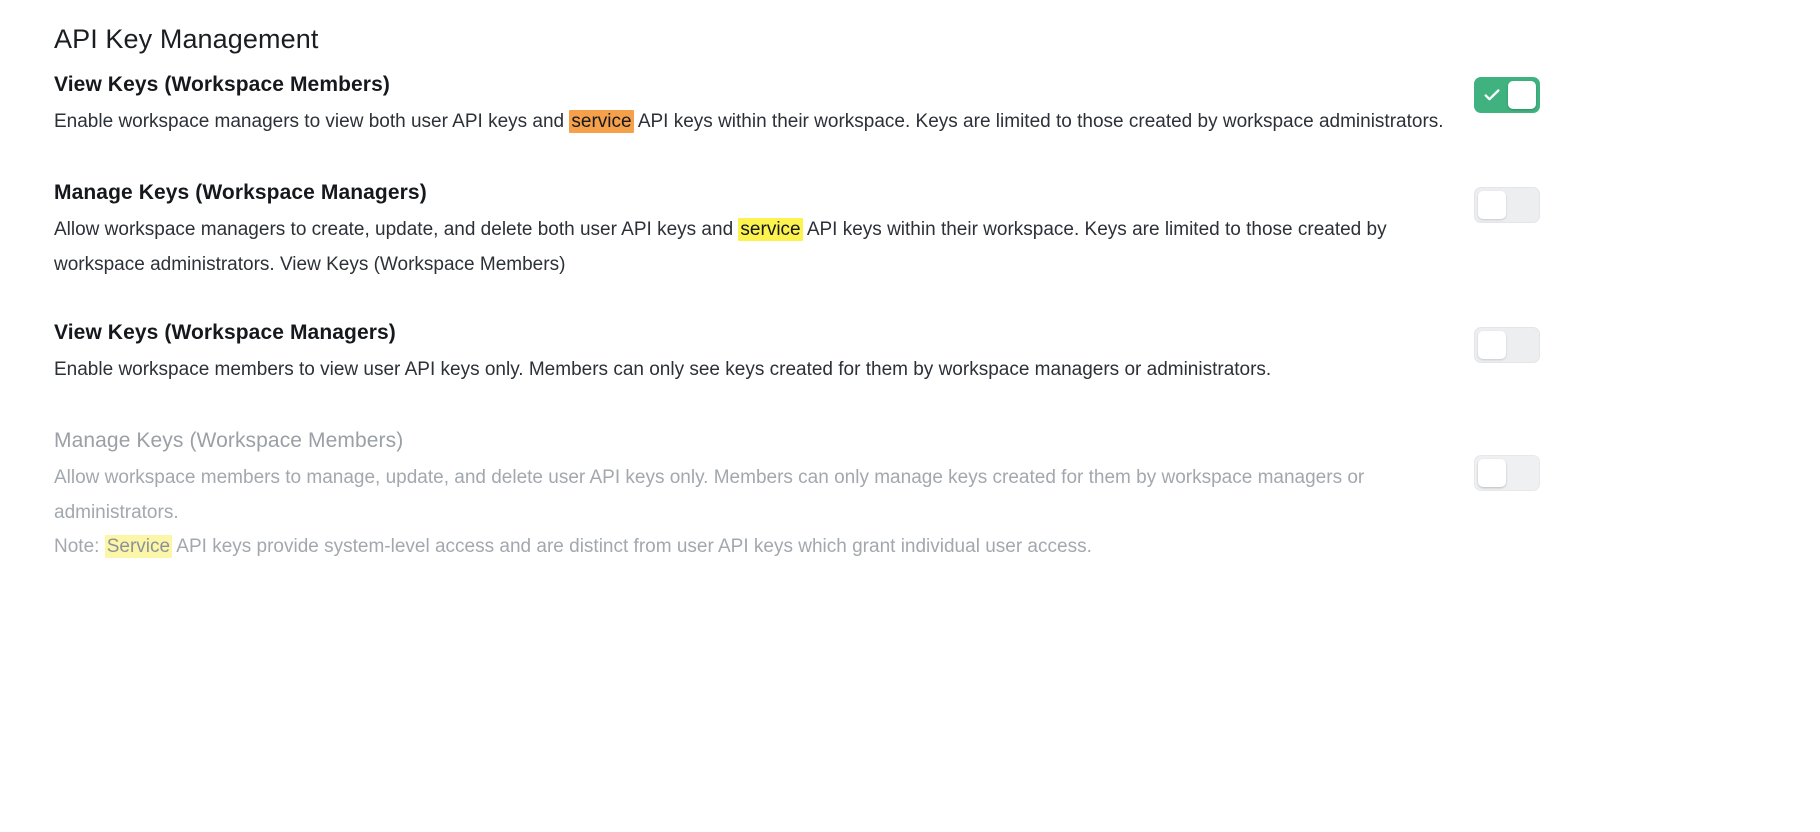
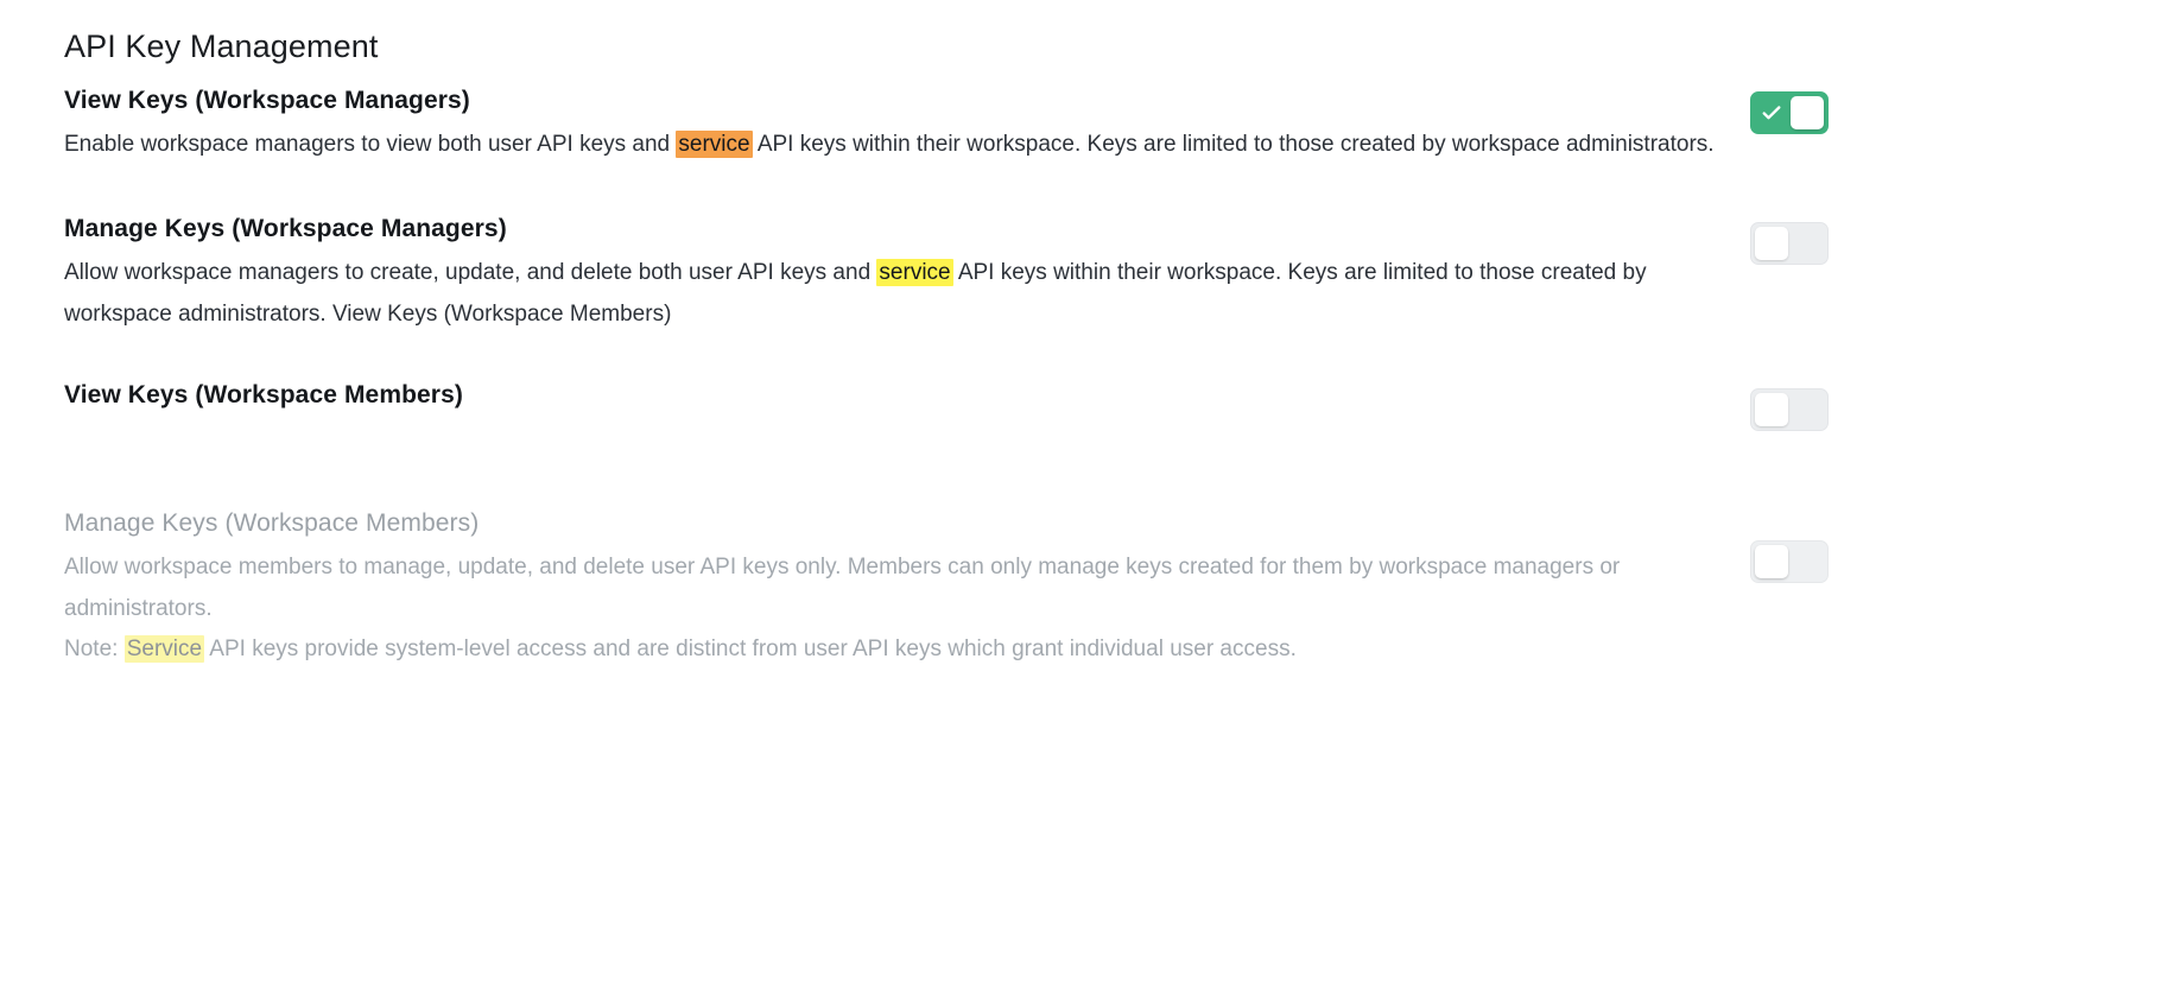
  API Key Management
- View Keys (Workspace Members)
+ View Keys (Workspace Managers)
  Enable workspace managers to view both user API keys and service API keys within their workspace. Keys are limited to those created by workspace administrators.
  Manage Keys (Workspace Managers)
  Allow workspace managers to create, update, and delete both user API keys and service API keys within their workspace. Keys are limited to those created by workspace administrators. View Keys (Workspace Members)
- View Keys (Workspace Managers)
+ View Keys (Workspace Members)
- Enable workspace members to view user API keys only. Members can only see keys created for them by workspace managers or administrators.
  Manage Keys (Workspace Members)
  Allow workspace members to manage, update, and delete user API keys only. Members can only manage keys created for them by workspace managers or administrators.
  Note: Service API keys provide system-level access and are distinct from user API keys which grant individual user access.
